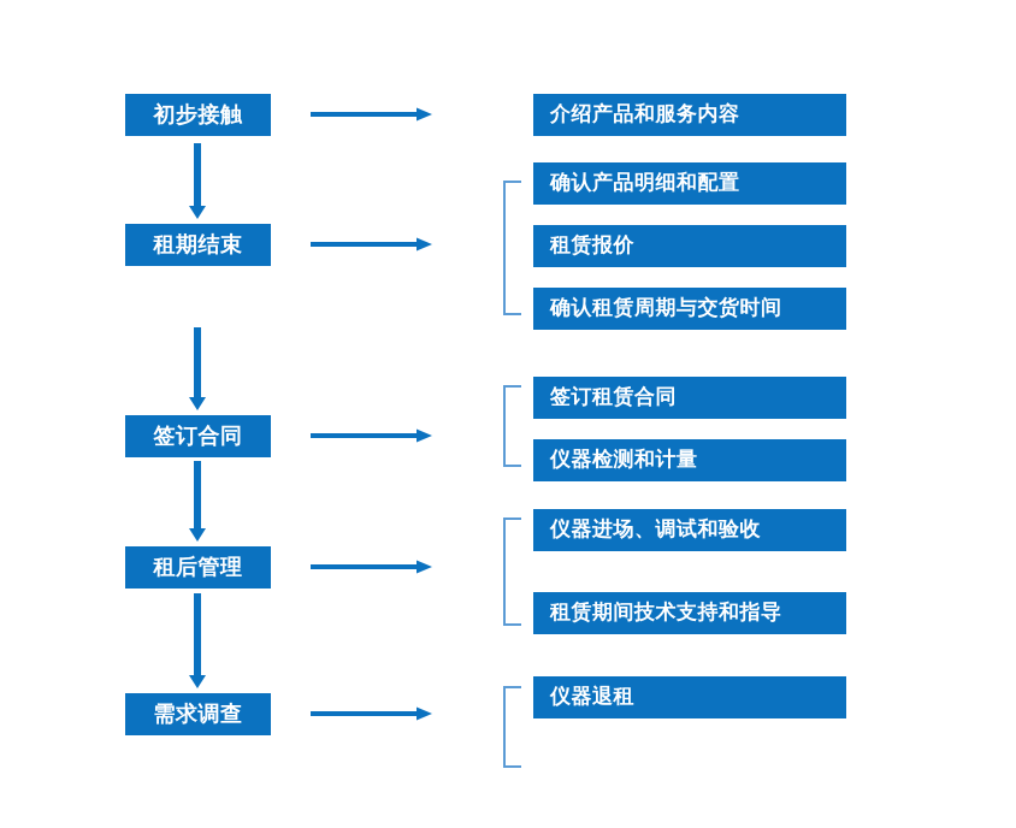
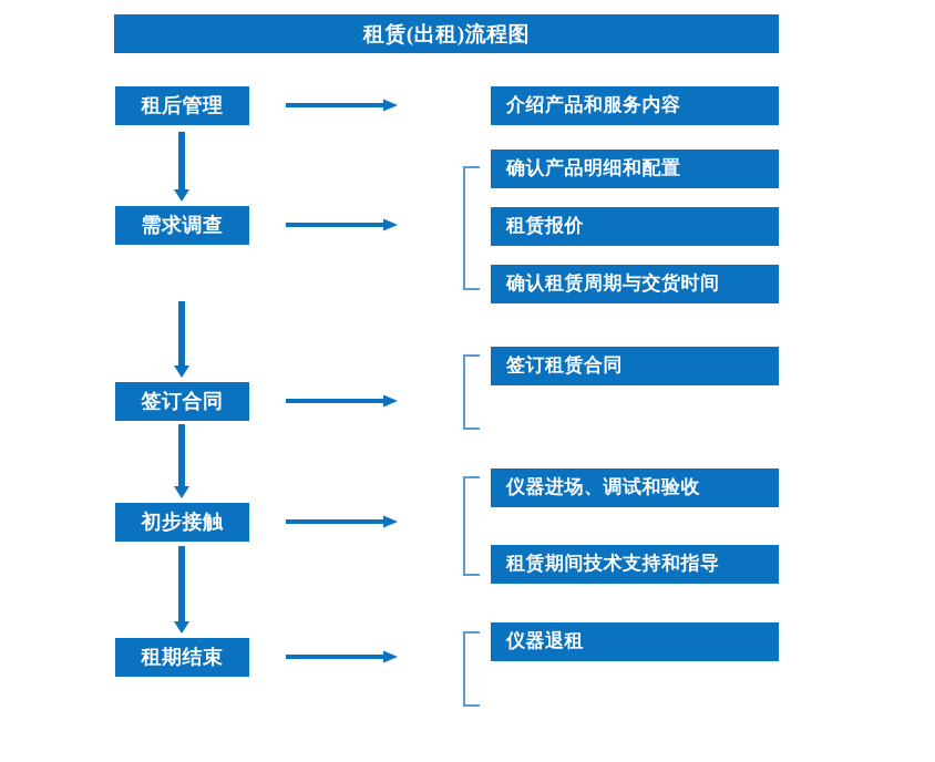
+ 租赁(出租)流程图
- 初步接触
+ 租后管理
- 租期结束
+ 需求调查
  签订合同
- 租后管理
+ 初步接触
- 需求调查
+ 租期结束
  介绍产品和服务内容
  确认产品明细和配置
  租赁报价
  确认租赁周期与交货时间
  签订租赁合同
- 仪器检测和计量
  仪器进场、调试和验收
  租赁期间技术支持和指导
  仪器退租
